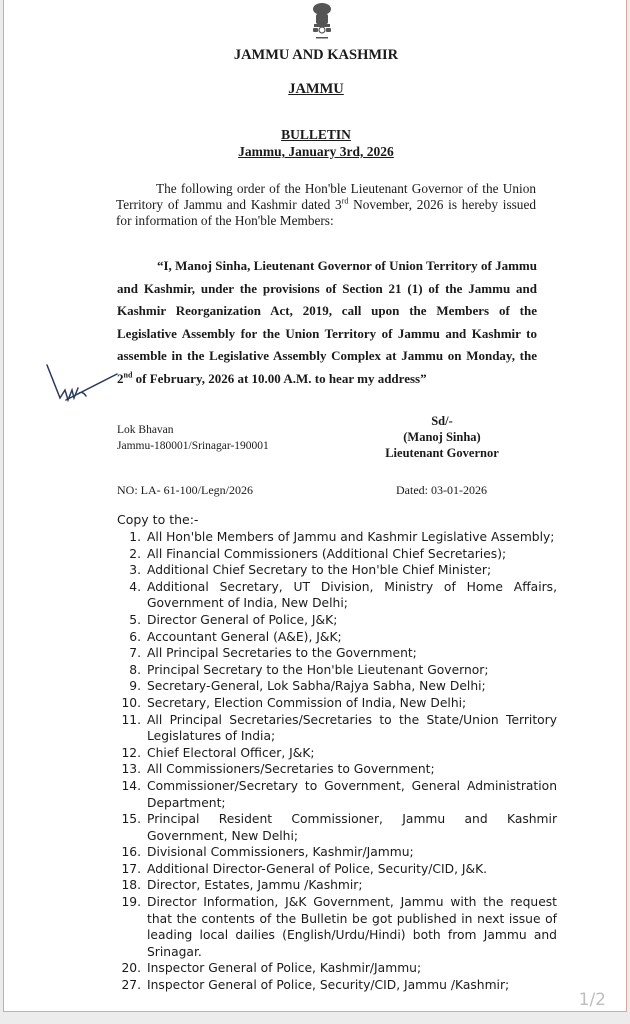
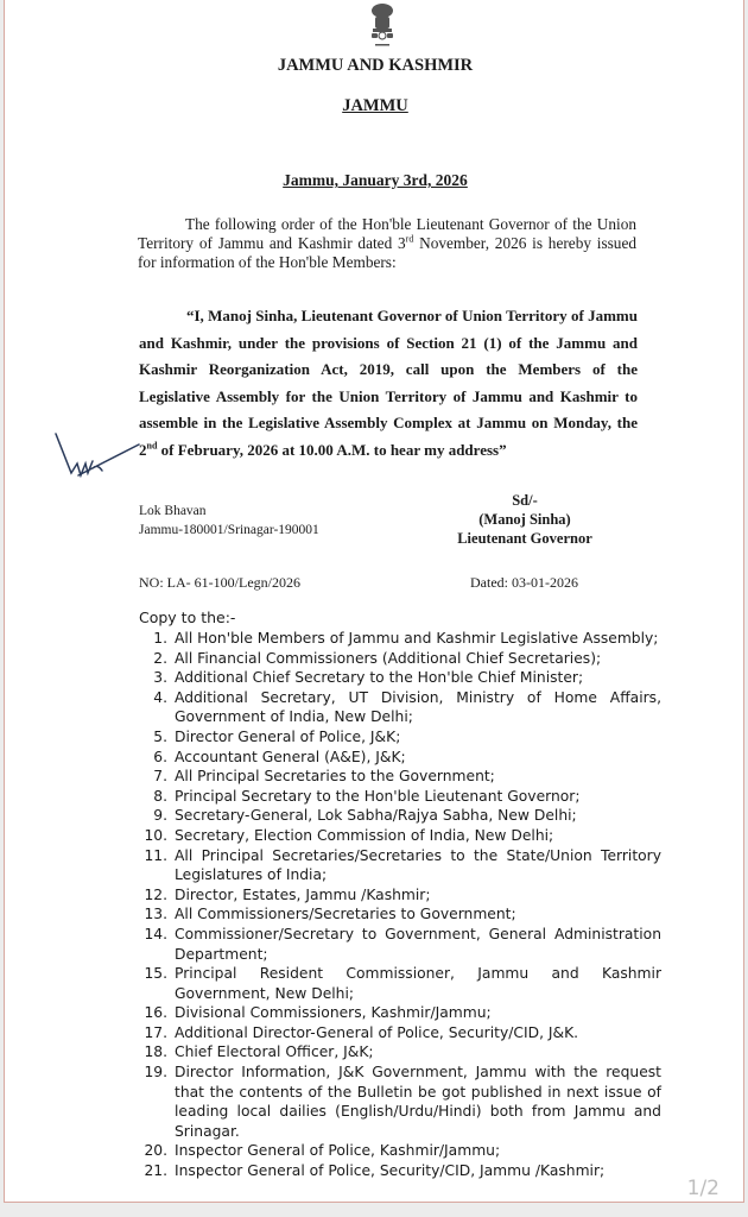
  JAMMU AND KASHMIR
  JAMMU
- BULLETIN
  Jammu, January 3rd, 2026
  The following order of the Hon'ble Lieutenant Governor of the Union Territory of Jammu and Kashmir dated 3rd November, 2026 is hereby issued for information of the Hon'ble Members:
  “I, Manoj Sinha, Lieutenant Governor of Union Territory of Jammu and Kashmir, under the provisions of Section 21 (1) of the Jammu and Kashmir Reorganization Act, 2019, call upon the Members of the Legislative Assembly for the Union Territory of Jammu and Kashmir to assemble in the Legislative Assembly Complex at Jammu on Monday, the 2nd of February, 2026 at 10.00 A.M. to hear my address”
  Lok Bhavan
  Jammu-180001/Srinagar-190001
  Sd/-
  (Manoj Sinha)
  Lieutenant Governor
  NO: LA- 61-100/Legn/2026
  Dated: 03-01-2026
  Copy to the:-
  1.
  All Hon'ble Members of Jammu and Kashmir Legislative Assembly;
  2.
  All Financial Commissioners (Additional Chief Secretaries);
  3.
  Additional Chief Secretary to the Hon'ble Chief Minister;
  4.
  Additional Secretary, UT Division, Ministry of Home Affairs, Government of India, New Delhi;
  5.
  Director General of Police, J&K;
  6.
  Accountant General (A&E), J&K;
  7.
  All Principal Secretaries to the Government;
  8.
  Principal Secretary to the Hon'ble Lieutenant Governor;
  9.
  Secretary-General, Lok Sabha/Rajya Sabha, New Delhi;
  10.
  Secretary, Election Commission of India, New Delhi;
  11.
  All Principal Secretaries/Secretaries to the State/Union Territory Legislatures of India;
  12.
- Chief Electoral Officer, J&K;
+ Director, Estates, Jammu /Kashmir;
  13.
  All Commissioners/Secretaries to Government;
  14.
  Commissioner/Secretary to Government, General Administration Department;
  15.
  Principal Resident Commissioner, Jammu and Kashmir Government, New Delhi;
  16.
  Divisional Commissioners, Kashmir/Jammu;
  17.
  Additional Director-General of Police, Security/CID, J&K.
  18.
- Director, Estates, Jammu /Kashmir;
+ Chief Electoral Officer, J&K;
  19.
  Director Information, J&K Government, Jammu with the request that the contents of the Bulletin be got published in next issue of leading local dailies (English/Urdu/Hindi) both from Jammu and Srinagar.
  20.
  Inspector General of Police, Kashmir/Jammu;
- 27.
+ 21.
  Inspector General of Police, Security/CID, Jammu /Kashmir;
  1/2
